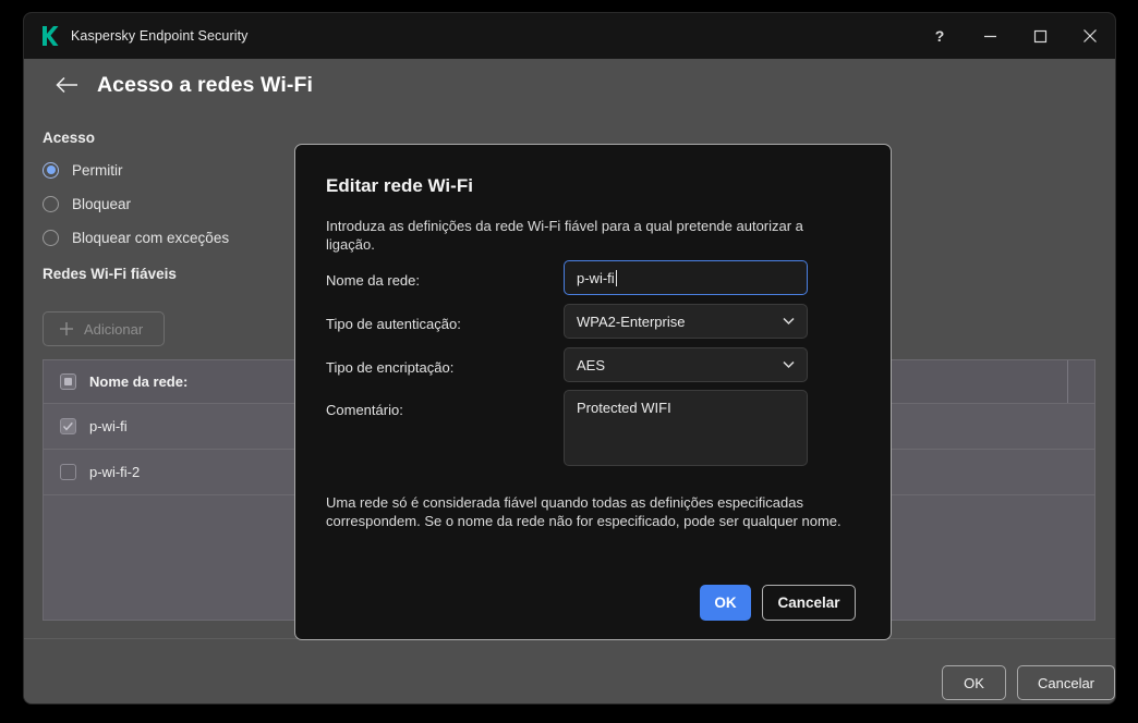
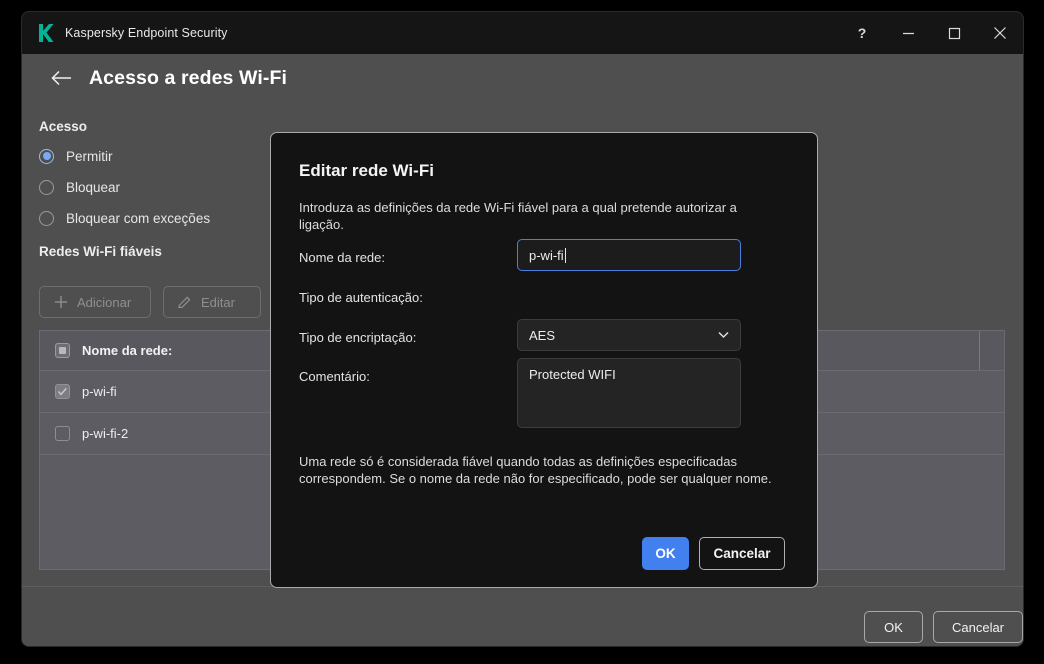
  Kaspersky Endpoint Security
  ?
  Acesso a redes Wi-Fi
  Acesso
  Permitir
  Bloquear
  Bloquear com exceções
  Redes Wi-Fi fiáveis
  Adicionar
+ Editar
  Nome da rede:
  p-wi-fi
  p-wi-fi-2
  OK
  Cancelar
  Editar rede Wi-Fi
  Introduza as definições da rede Wi-Fi fiável para a qual pretende autorizar a ligação.
  Nome da rede:
  p-wi-fi
  Tipo de autenticação:
- WPA2-Enterprise
  Tipo de encriptação:
  AES
  Comentário:
  Protected WIFI
  Uma rede só é considerada fiável quando todas as definições especificadas correspondem. Se o nome da rede não for especificado, pode ser qualquer nome.
  OK
  Cancelar
